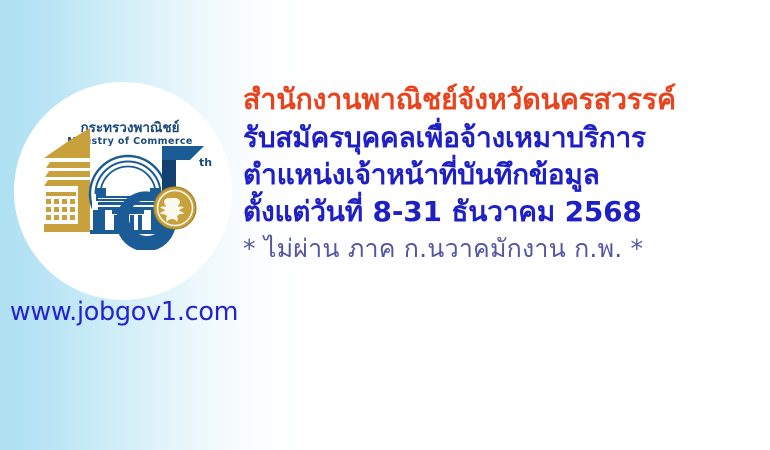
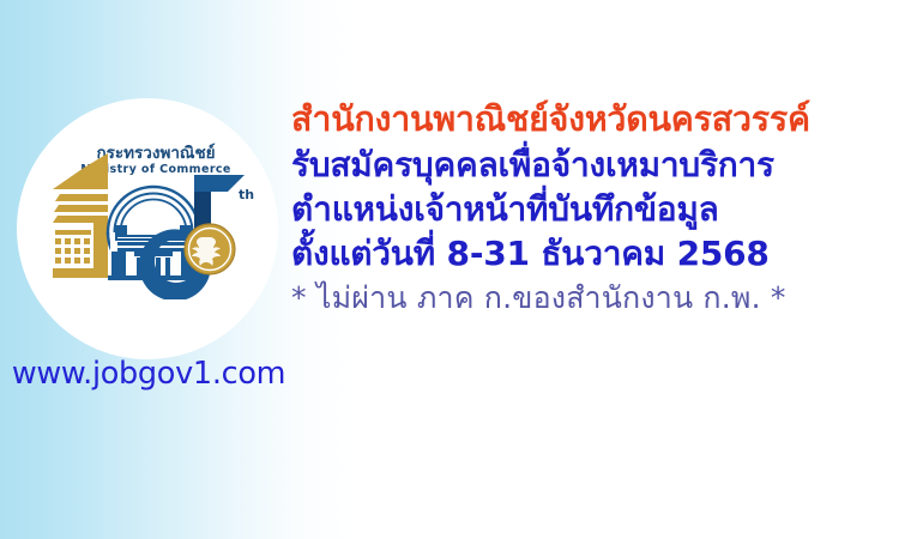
  กระทรวงพาณิชย์
  stry of Commerce
  th
  www.jobgov1.com
  สำนักงานพาณิชย์จังหวัดนครสวรรค์
  รับสมัครบุคคลเพื่อจ้างเหมาบริการ
  ตำแหน่งเจ้าหน้าที่บันทึกข้อมูล
  ตั้งแต่วันที่ 8-31 ธันวาคม 2568
- * ไม่ผ่าน ภาค ก.นวาคมักงาน ก.พ. *
+ * ไม่ผ่าน ภาค ก.ของสำนักงาน ก.พ. *
